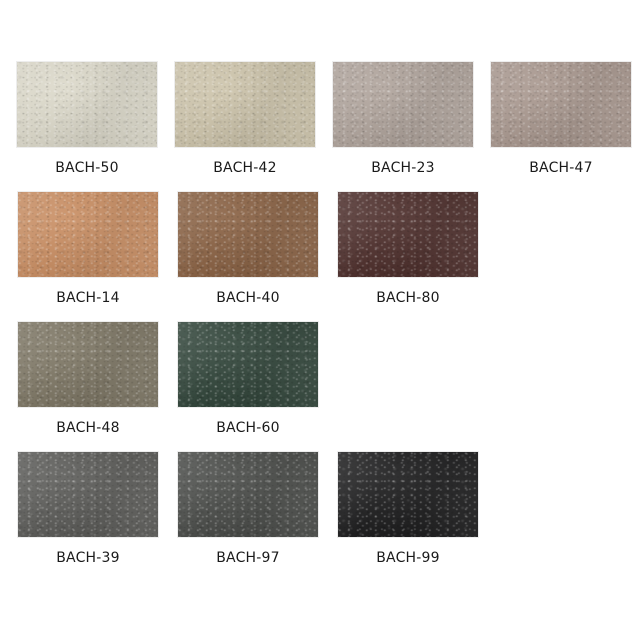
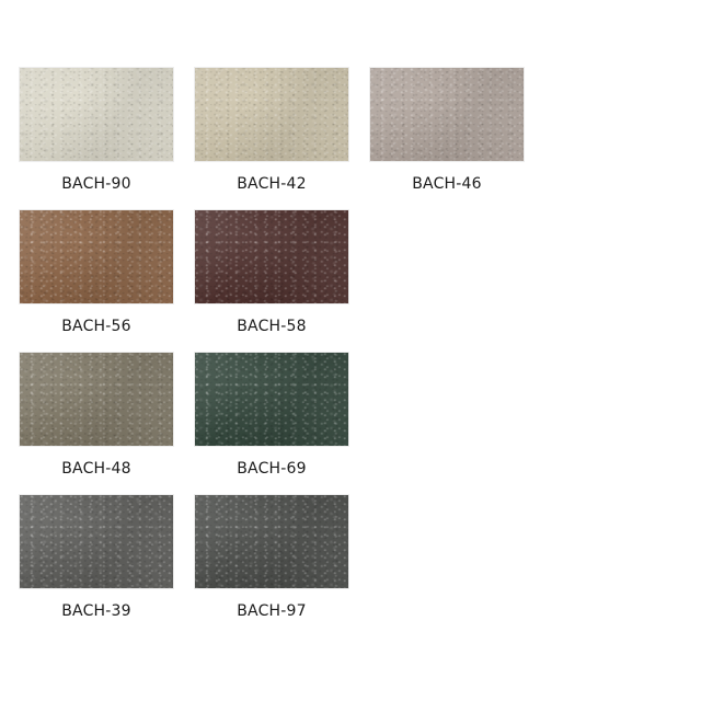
- BACH-50
+ BACH-90
  BACH-42
- BACH-23
+ BACH-46
- BACH-47
- BACH-14
- BACH-40
+ BACH-56
- BACH-80
+ BACH-58
  BACH-48
- BACH-60
+ BACH-69
  BACH-39
  BACH-97
- BACH-99
